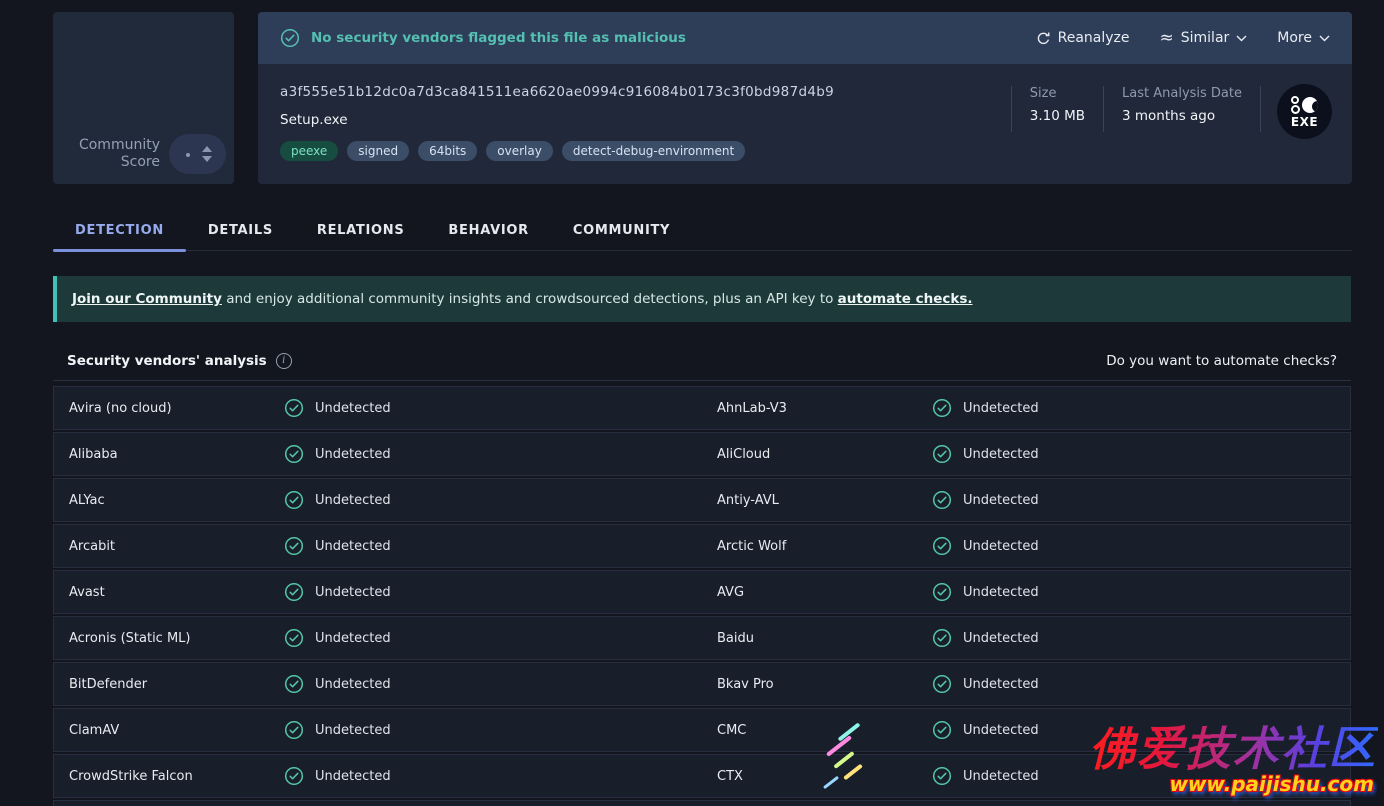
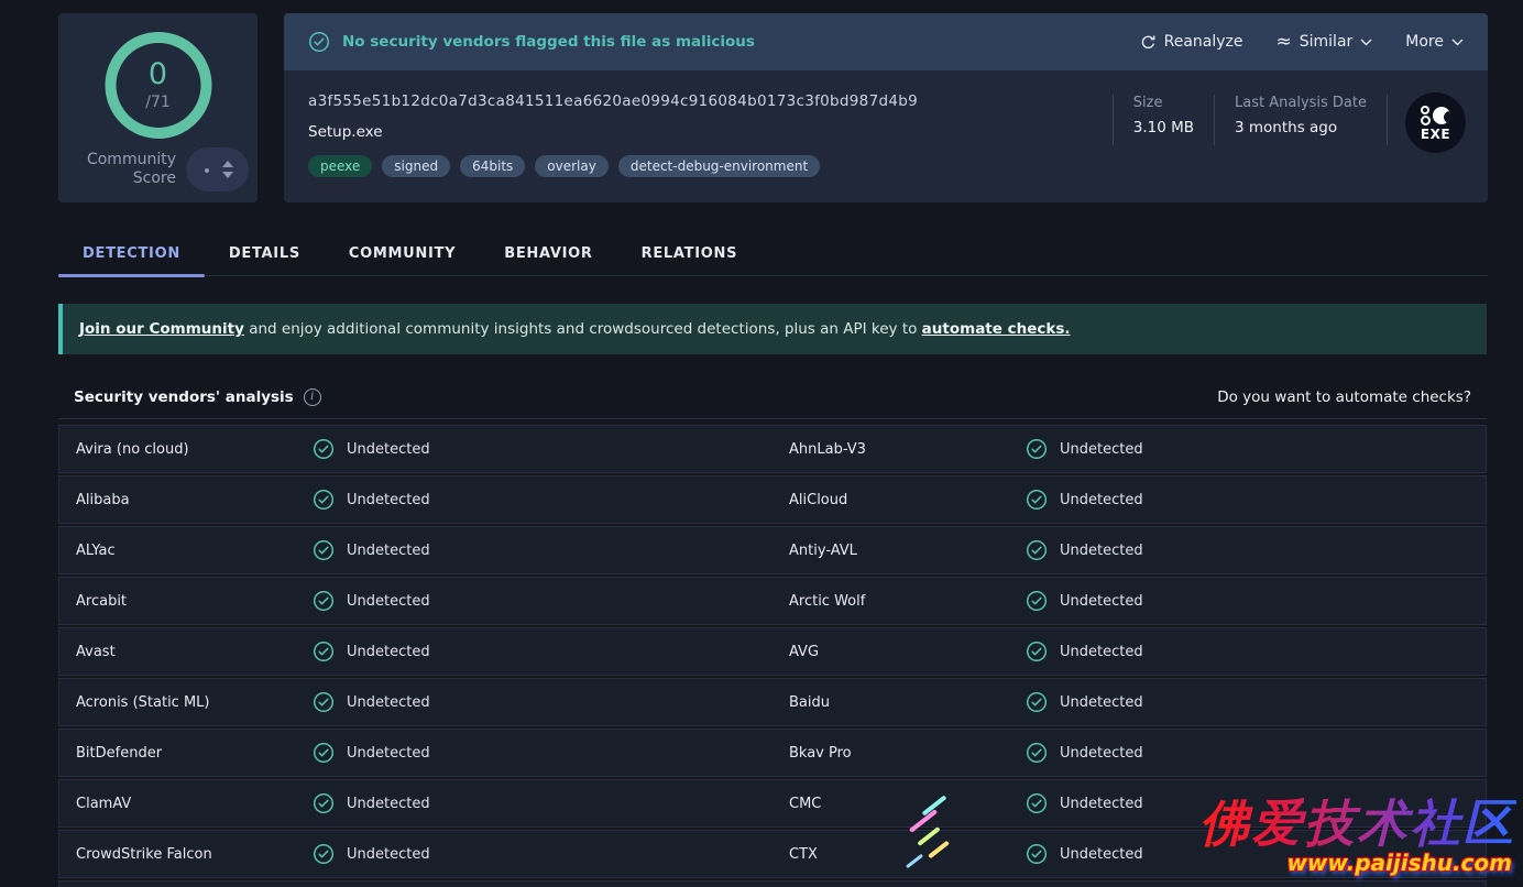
+ 0
+ /71
  Community
  Score
  No security vendors flagged this file as malicious
  Reanalyze
  ≈
  Similar
  More
  a3f555e51b12dc0a7d3ca841511ea6620ae0994c916084b0173c3f0bd987d4b9
  Setup.exe
  peexe
  signed
  64bits
  overlay
  detect-debug-environment
  Size
  3.10 MB
  Last Analysis Date
  3 months ago
  EXE
  DETECTION
  DETAILS
- RELATIONS
+ COMMUNITY
  BEHAVIOR
- COMMUNITY
+ RELATIONS
  Join our Community and enjoy additional community insights and crowdsourced detections, plus an API key to automate checks.
  Security vendors' analysis
  i
  Do you want to automate checks?
  Avira (no cloud)
  Undetected
  AhnLab-V3
  Undetected
  Alibaba
  Undetected
  AliCloud
  Undetected
  ALYac
  Undetected
  Antiy-AVL
  Undetected
  Arcabit
  Undetected
  Arctic Wolf
  Undetected
  Avast
  Undetected
  AVG
  Undetected
  Acronis (Static ML)
  Undetected
  Baidu
  Undetected
  BitDefender
  Undetected
  Bkav Pro
  Undetected
  ClamAV
  Undetected
  CMC
  Undetected
  CrowdStrike Falcon
  Undetected
  CTX
  Undetected
  佛爱技术社区
  www.paijishu.com
